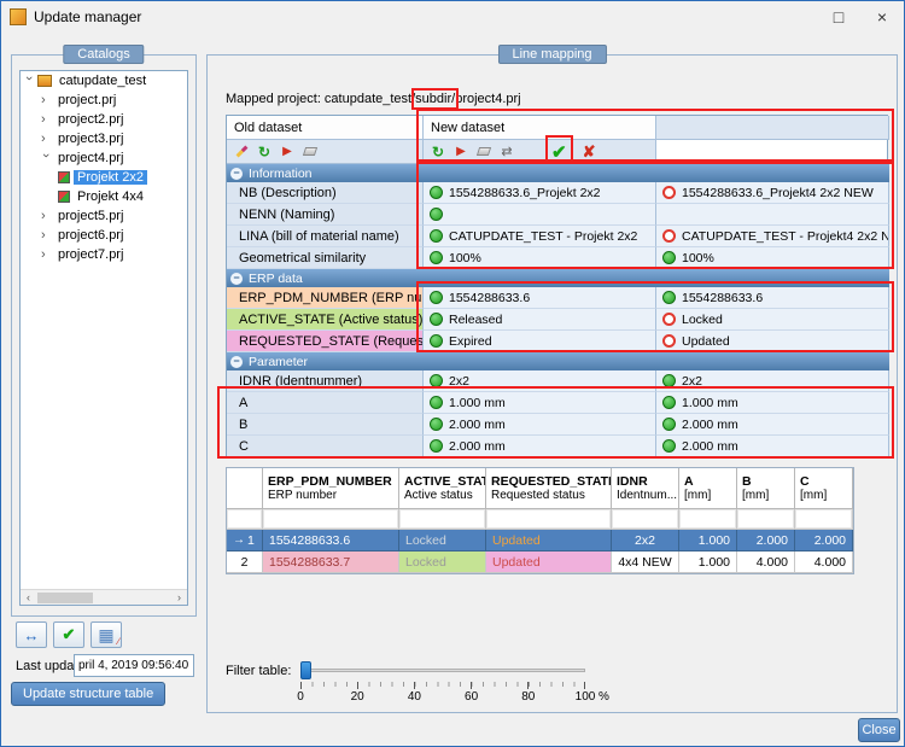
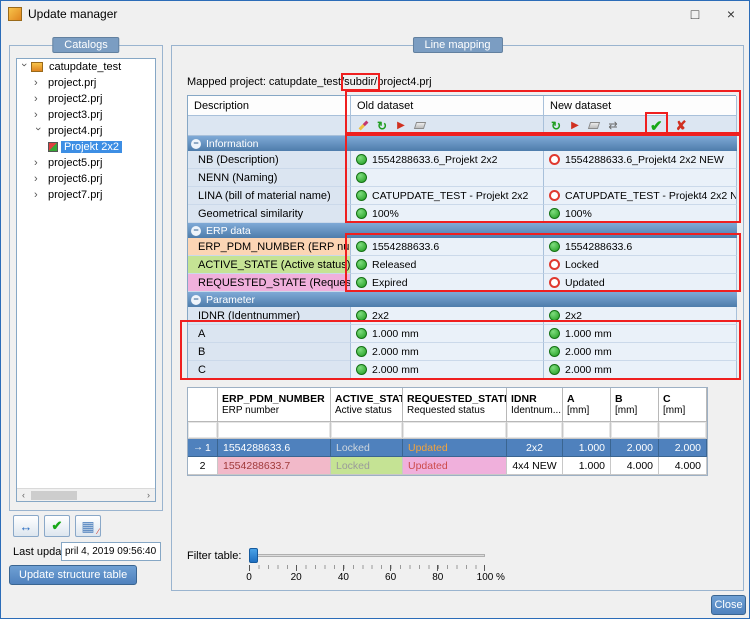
  Update manager
  □
  ×
  Catalogs
  catupdate_test
  ›
  project.prj
  ›
  project2.prj
  ›
  project3.prj
  project4.prj
  Projekt 2x2
- Projekt 4x4
  ›
  project5.prj
  ›
  project6.prj
  ›
  project7.prj
  ‹
  ›
  ↔
  ✔
  ▦
  ∕
  Last upda
  pril 4, 2019 09:56:40
  Update structure table
  Line mapping
  Mapped project: catupdate_test/subdir/project4.prj
+ Description
  Old dataset
  New dataset
  ↻
  ▶
  ↻
  ▶
  ⇄
  ✔
  ✘
  −
  Information
  NB (Description)
  1554288633.6_Projekt 2x2
  1554288633.6_Projekt4 2x2 NEW
  NENN (Naming)
  LINA (bill of material name)
  CATUPDATE_TEST - Projekt 2x2
  CATUPDATE_TEST - Projekt4 2x2 N
  Geometrical similarity
  100%
  100%
  −
  ERP data
  ERP_PDM_NUMBER (ERP nu
  1554288633.6
  1554288633.6
  ACTIVE_STATE (Active status)
  Released
  Locked
  Expired
  Updated
  −
  Parameter
  IDNR (Identnummer)
  2x2
  2x2
  A
  1.000 mm
  1.000 mm
  B
  2.000 mm
  2.000 mm
  C
  2.000 mm
  2.000 mm
  ERP_PDM_NUMBER
  ERP number
  ACTIVE_STAT
  Active status
  REQUESTED_STAT
  Requested status
  IDNR
  Identnum...
  A
  [mm]
  B
  [mm]
  C
  [mm]
  →
  1
  1554288633.6
  Locked
  Updated
  2x2
  1.000
  2.000
  2.000
  2
  1554288633.7
  Locked
  Updated
  4x4 NEW
  1.000
  4.000
  4.000
  Filter table:
  0
  20
  40
  60
  80
  100
  %
  Close
